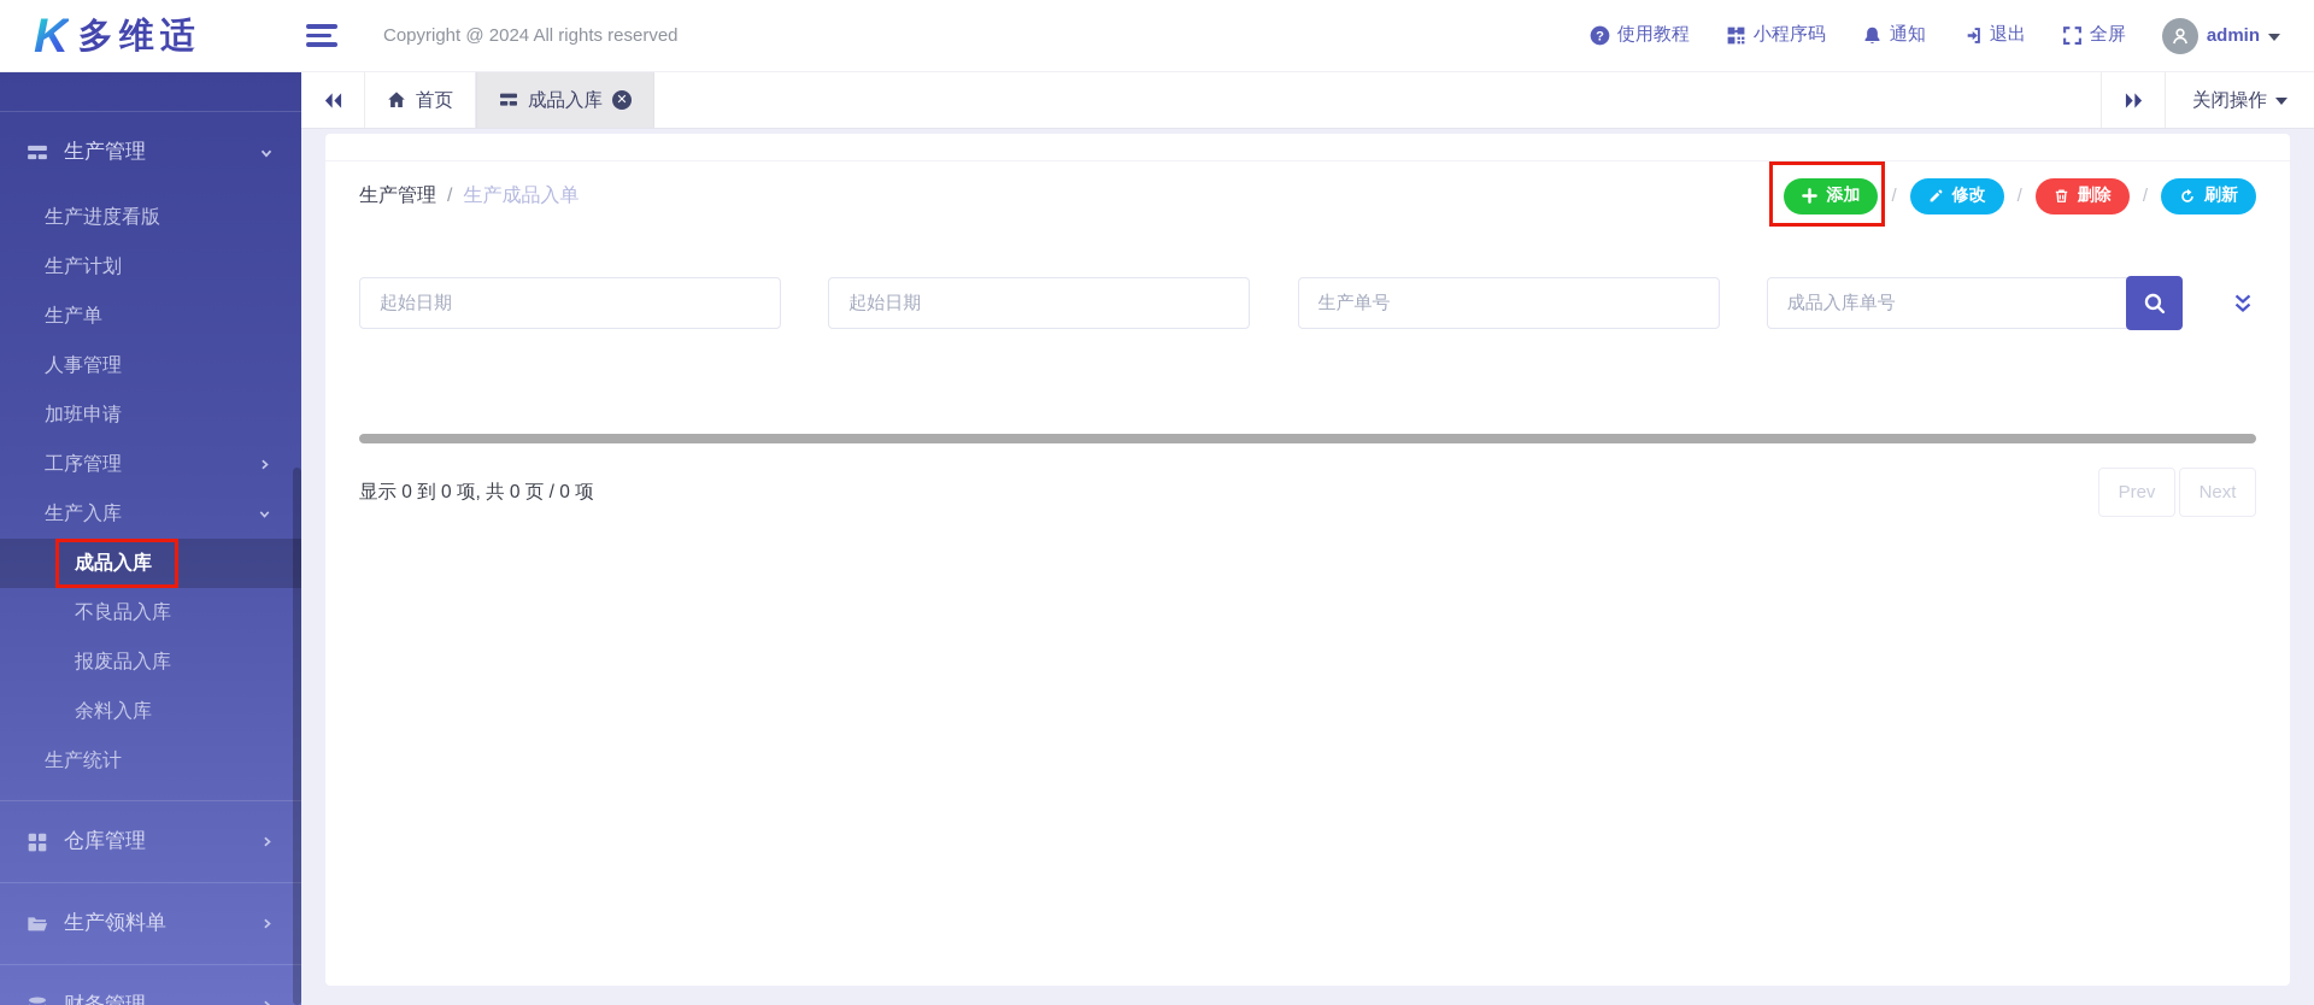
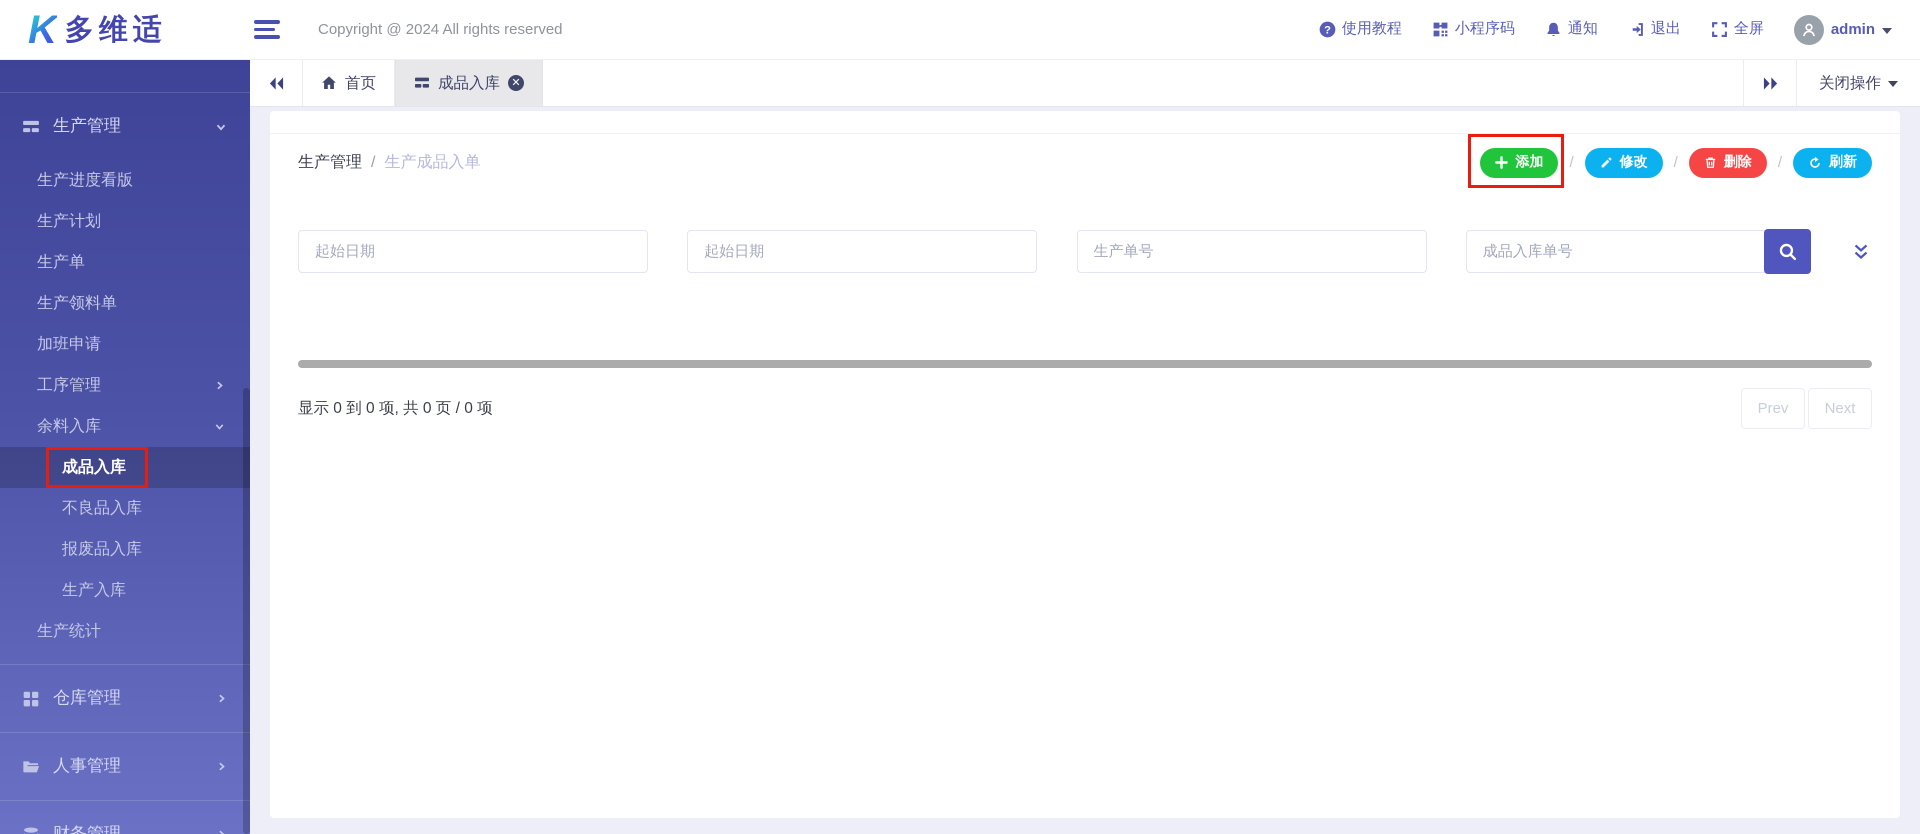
  K
  多维适
  Copyright @ 2024 All rights reserved
  ?
  使用教程
  小程序码
  通知
  退出
  全屏
  admin
  生产管理
  生产进度看版
  生产计划
  生产单
- 人事管理
+ 生产领料单
  加班申请
  工序管理
- 生产入库
+ 余料入库
  成品入库
  不良品入库
  报废品入库
- 余料入库
+ 生产入库
  生产统计
  仓库管理
- 生产领料单
+ 人事管理
  首页
  成品入库
  ✕
  关闭操作
  生产管理
  /
  生产成品入单
  添加
  /
  修改
  /
  删除
  /
  刷新
  起始日期
  起始日期
  生产单号
  成品入库单号
  显示 0 到 0 项, 共 0 页 / 0 项
  Prev
  Next
